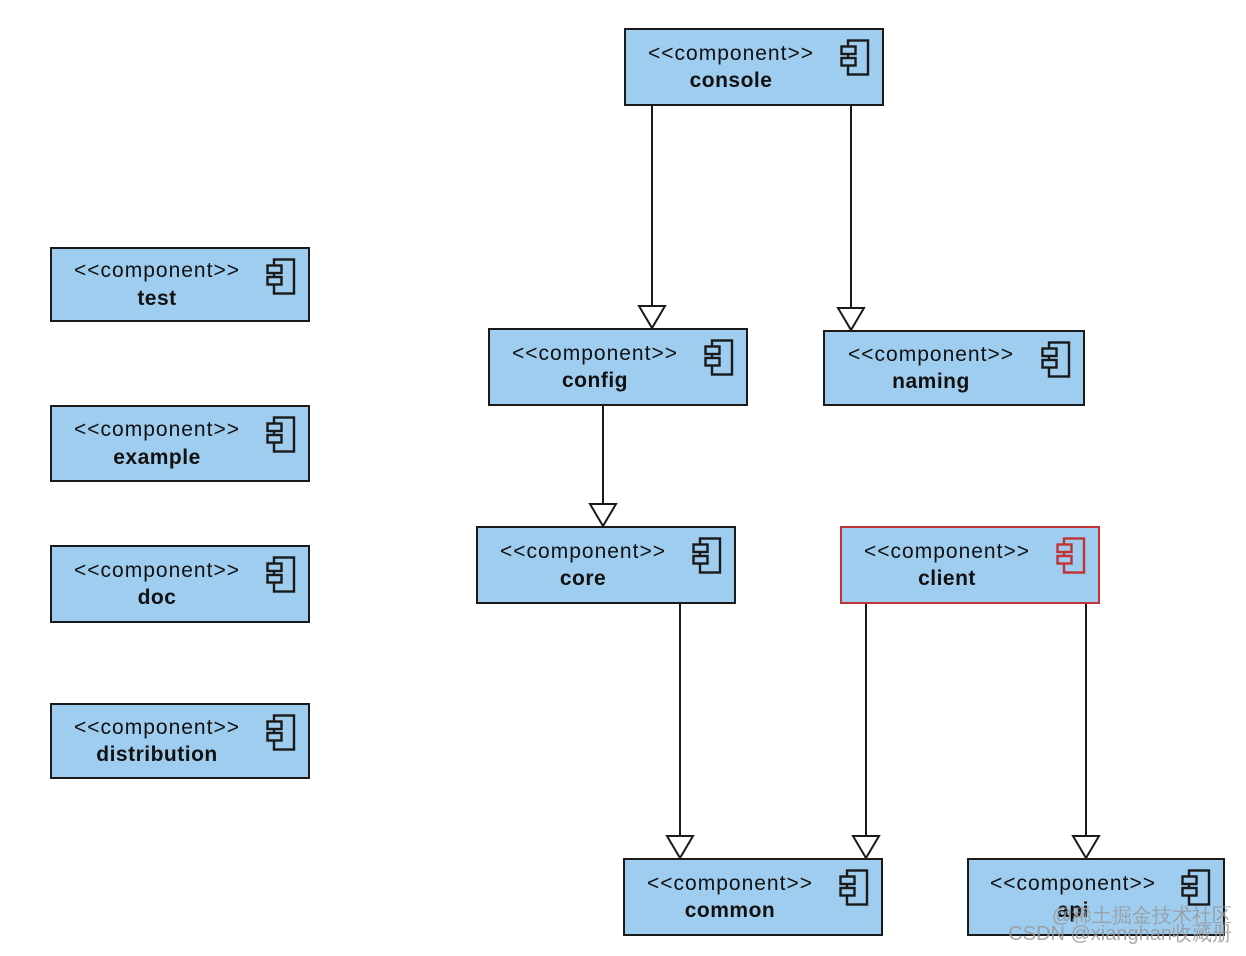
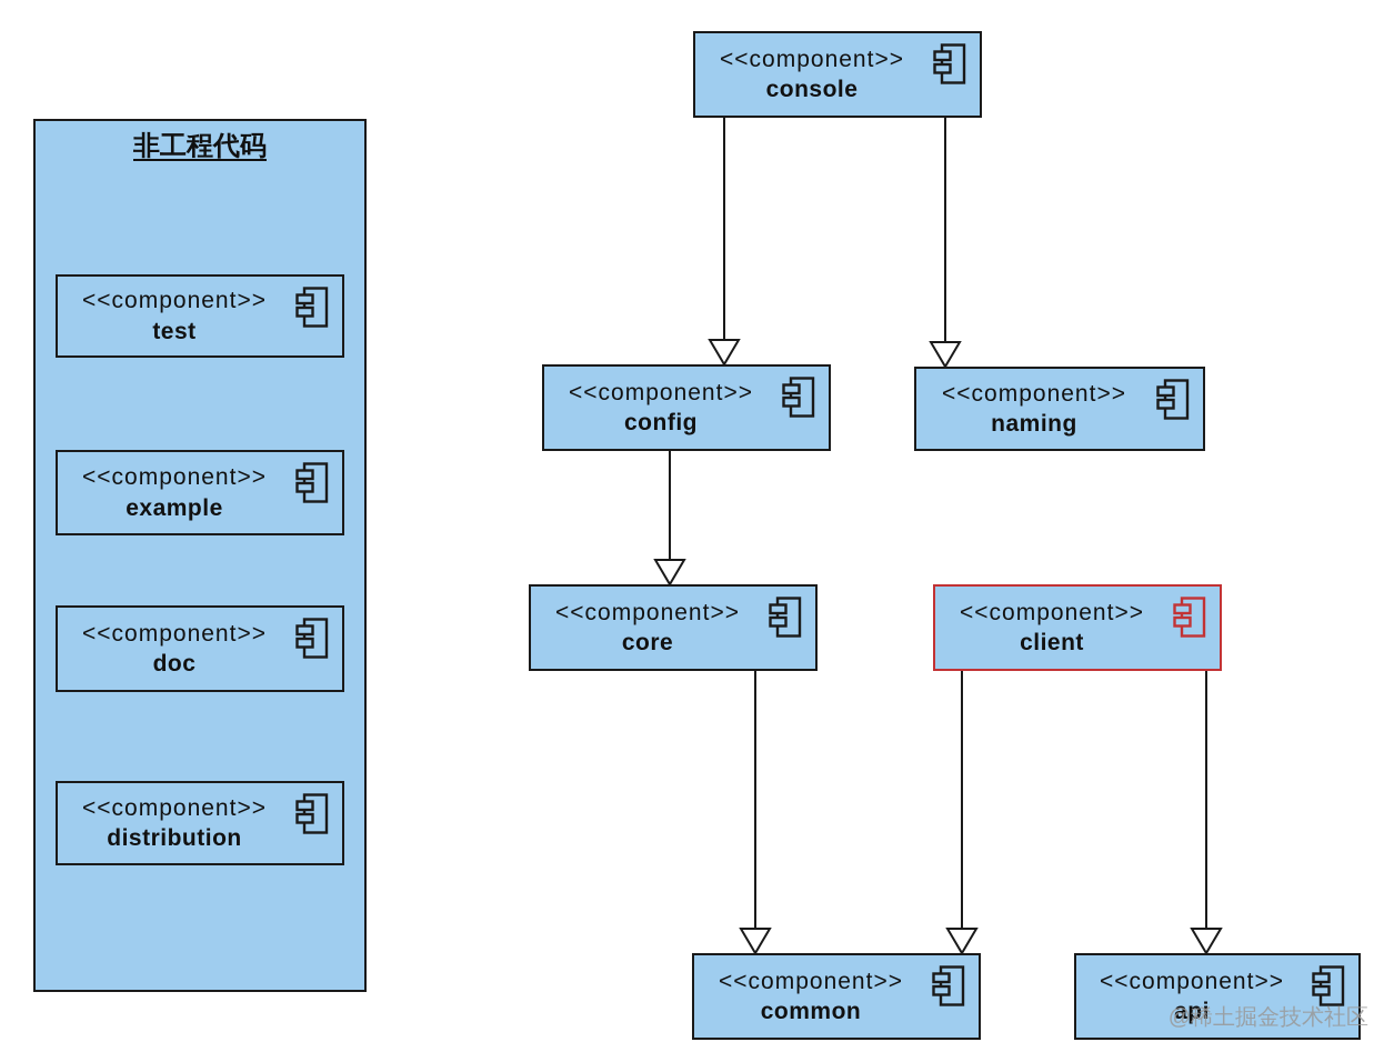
+ 非工程代码
  <<component>>
  test
  <<component>>
  example
  <<component>>
  doc
  <<component>>
  distribution
  <<component>>
  console
  <<component>>
  config
  <<component>>
  naming
  <<component>>
  core
  <<component>>
  client
  <<component>>
  common
  <<component>>
  api
  @稀土掘金技术社区
- CSDN @xianghan收藏册
